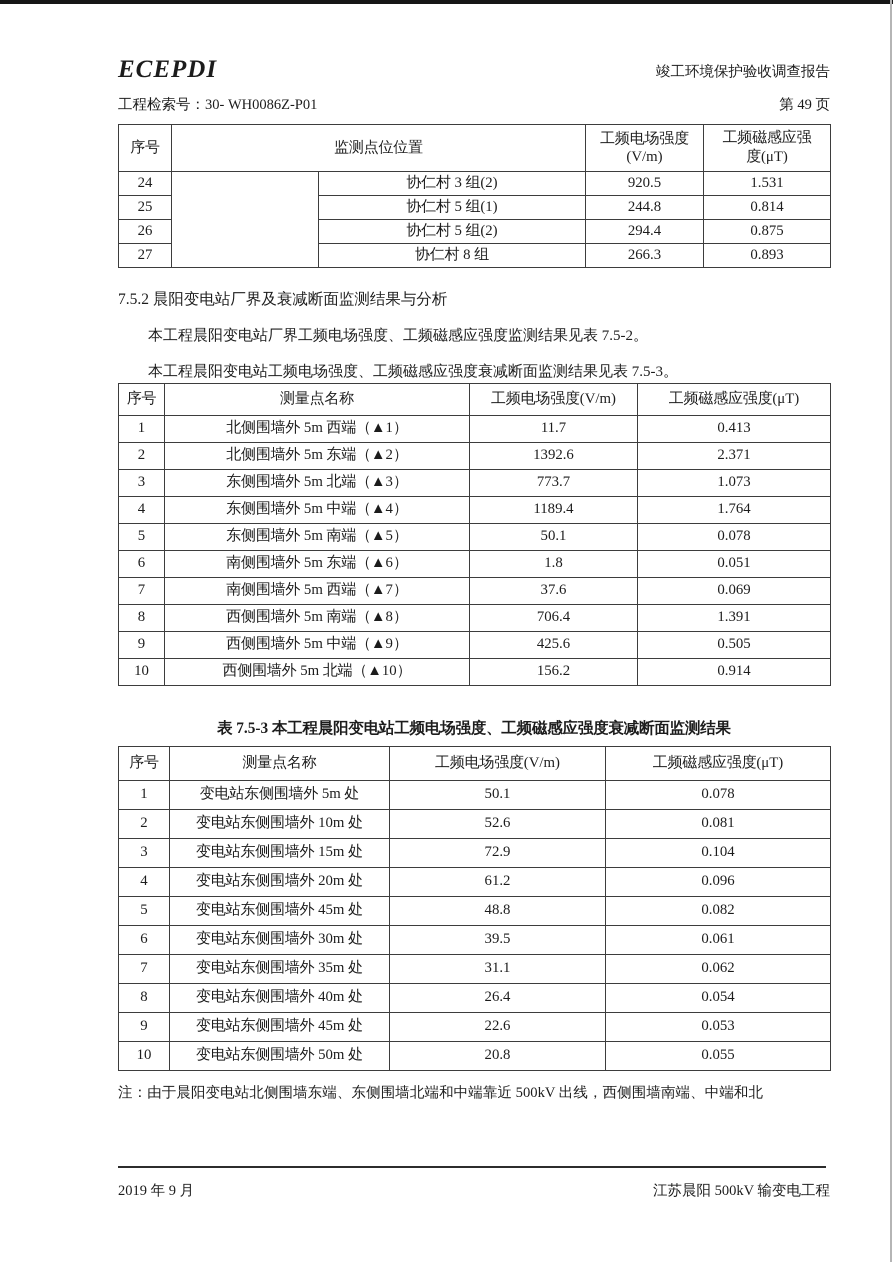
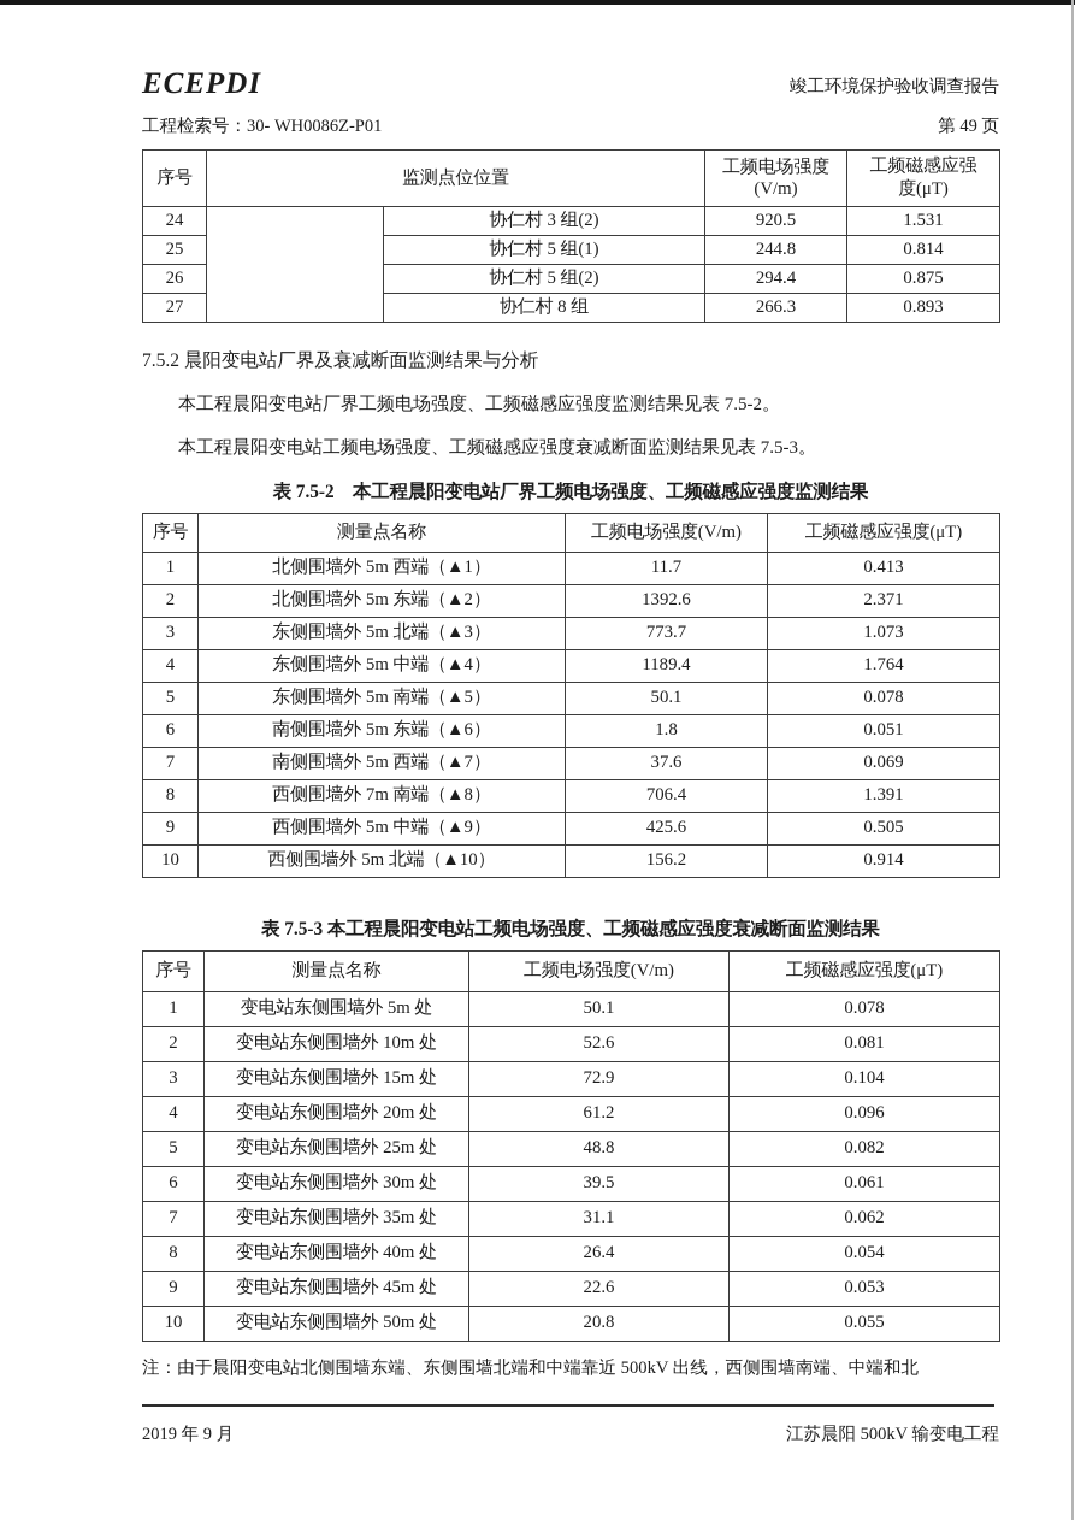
  ECEPDI
  竣工环境保护验收调查报告
  工程检索号：30- WH0086Z-P01
  第 49 页
  序号	监测点位位置	工频电场强度(V/m)	工频磁感应强度(μT)
  24		协仁村 3 组(2)	920.5	1.531
  25	协仁村 5 组(1)	244.8	0.814
  26	协仁村 5 组(2)	294.4	0.875
  27	协仁村 8 组	266.3	0.893
  7.5.2 晨阳变电站厂界及衰减断面监测结果与分析
  本工程晨阳变电站厂界工频电场强度、工频磁感应强度监测结果见表 7.5-2。
  本工程晨阳变电站工频电场强度、工频磁感应强度衰减断面监测结果见表 7.5-3。
+ 表 7.5-2 本工程晨阳变电站厂界工频电场强度、工频磁感应强度监测结果
  序号	测量点名称	工频电场强度(V/m)	工频磁感应强度(μT)
  1	北侧围墙外 5m 西端（▲1）	11.7	0.413
  2	北侧围墙外 5m 东端（▲2）	1392.6	2.371
  3	东侧围墙外 5m 北端（▲3）	773.7	1.073
  4	东侧围墙外 5m 中端（▲4）	1189.4	1.764
  5	东侧围墙外 5m 南端（▲5）	50.1	0.078
  6	南侧围墙外 5m 东端（▲6）	1.8	0.051
  7	南侧围墙外 5m 西端（▲7）	37.6	0.069
- 8	西侧围墙外 5m 南端（▲8）	706.4	1.391
+ 8	西侧围墙外 7m 南端（▲8）	706.4	1.391
  9	西侧围墙外 5m 中端（▲9）	425.6	0.505
  10	西侧围墙外 5m 北端（▲10）	156.2	0.914
  表 7.5-3 本工程晨阳变电站工频电场强度、工频磁感应强度衰减断面监测结果
  序号	测量点名称	工频电场强度(V/m)	工频磁感应强度(μT)
  1	变电站东侧围墙外 5m 处	50.1	0.078
  2	变电站东侧围墙外 10m 处	52.6	0.081
  3	变电站东侧围墙外 15m 处	72.9	0.104
  4	变电站东侧围墙外 20m 处	61.2	0.096
- 5	变电站东侧围墙外 45m 处	48.8	0.082
+ 5	变电站东侧围墙外 25m 处	48.8	0.082
  6	变电站东侧围墙外 30m 处	39.5	0.061
  7	变电站东侧围墙外 35m 处	31.1	0.062
  8	变电站东侧围墙外 40m 处	26.4	0.054
  9	变电站东侧围墙外 45m 处	22.6	0.053
  10	变电站东侧围墙外 50m 处	20.8	0.055
  注：由于晨阳变电站北侧围墙东端、东侧围墙北端和中端靠近 500kV 出线，西侧围墙南端、中端和北
  2019 年 9 月
  江苏晨阳 500kV 输变电工程
